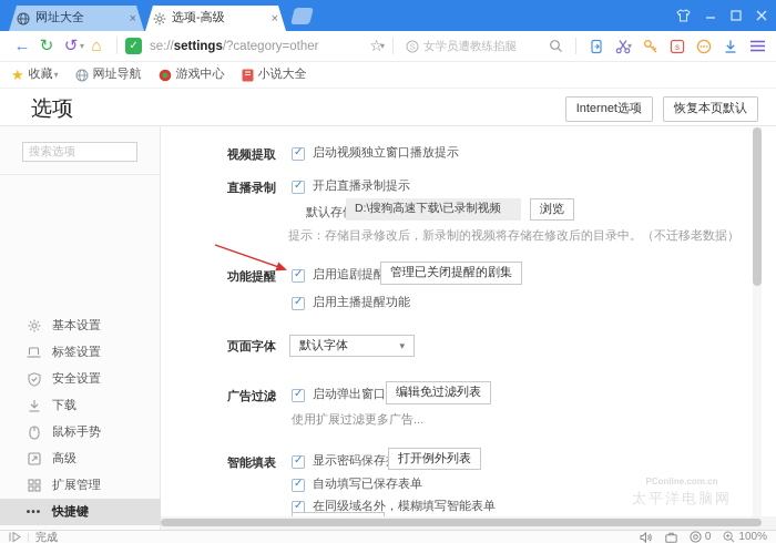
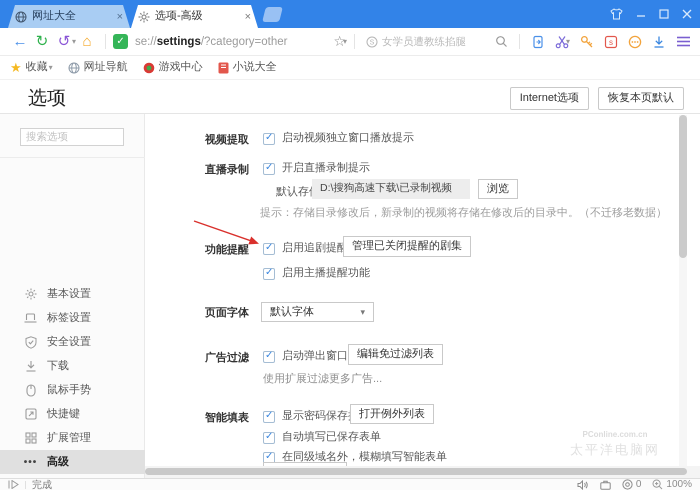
  网址大全
  ×
  选项-高级
  ×
  ←
  ↻
  ↺
  ▾
  ⌂
  ✓
  se://settings/?category=other
  ☆
  ▾
  女学员遭教练掐腿
  ▾
  s
  ★
  收藏
  ▾
  网址导航
  游戏中心
  小说大全
  选项
  Internet选项
  恢复本页默认
  搜索选项
  基本设置
  标签设置
  安全设置
  下载
  鼠标手势
- 高级
+ 快捷键
  扩展管理
  •••
- 快捷键
+ 高级
  视频提取
  启动视频独立窗口播放提示
  直播录制
  开启直播录制提示
  D:\搜狗高速下载\已录制视频
  浏览
  提示：存储目录修改后，新录制的视频将存储在修改后的目录中。（不迁移老数据）
  功能提醒
  管理已关闭提醒的剧集
  启用主播提醒功能
  页面字体
  默认字体
  广告过滤
  启动弹出窗口
  编辑免过滤列表
  使用扩展过滤更多广告...
  智能填表
  显示密码保存
  打开例外列表
  自动填写已保存表单
  在同级域名外，模糊填写智能表单
  PConline.com.cn
  太平洋电脑网
  完成
  0
  100%
